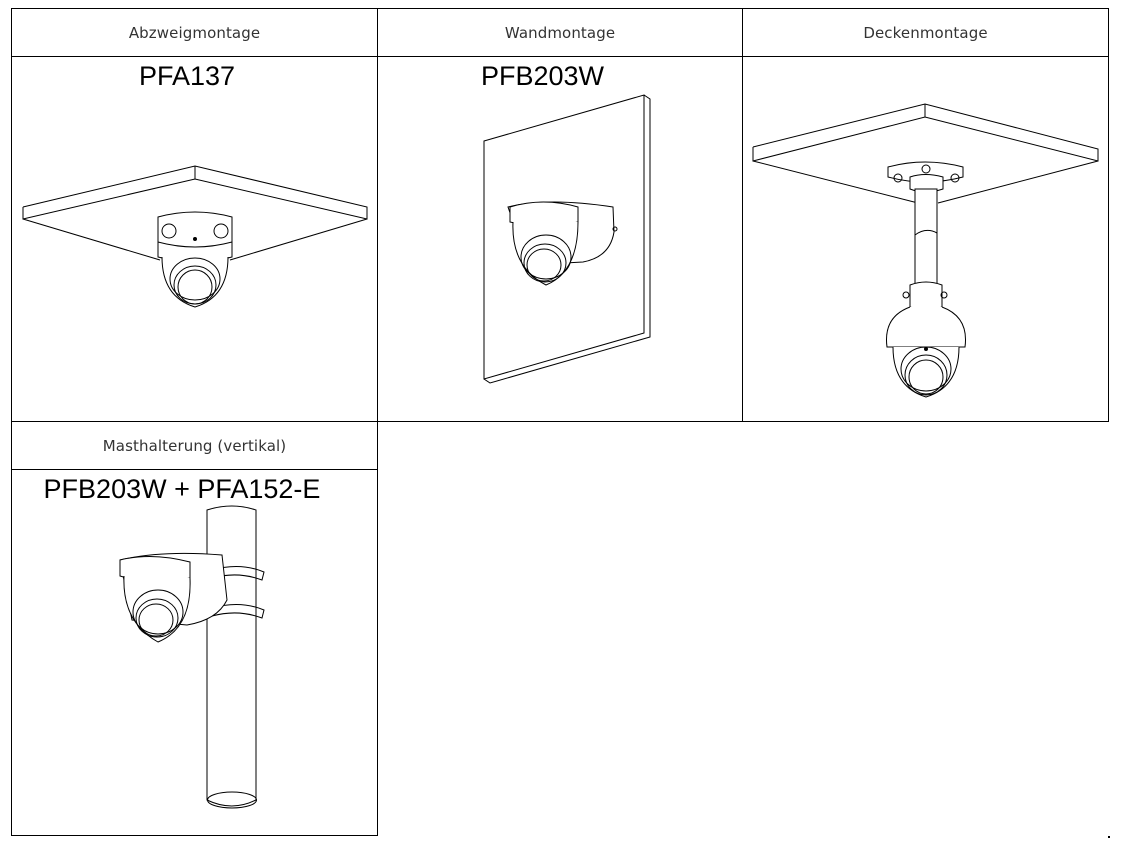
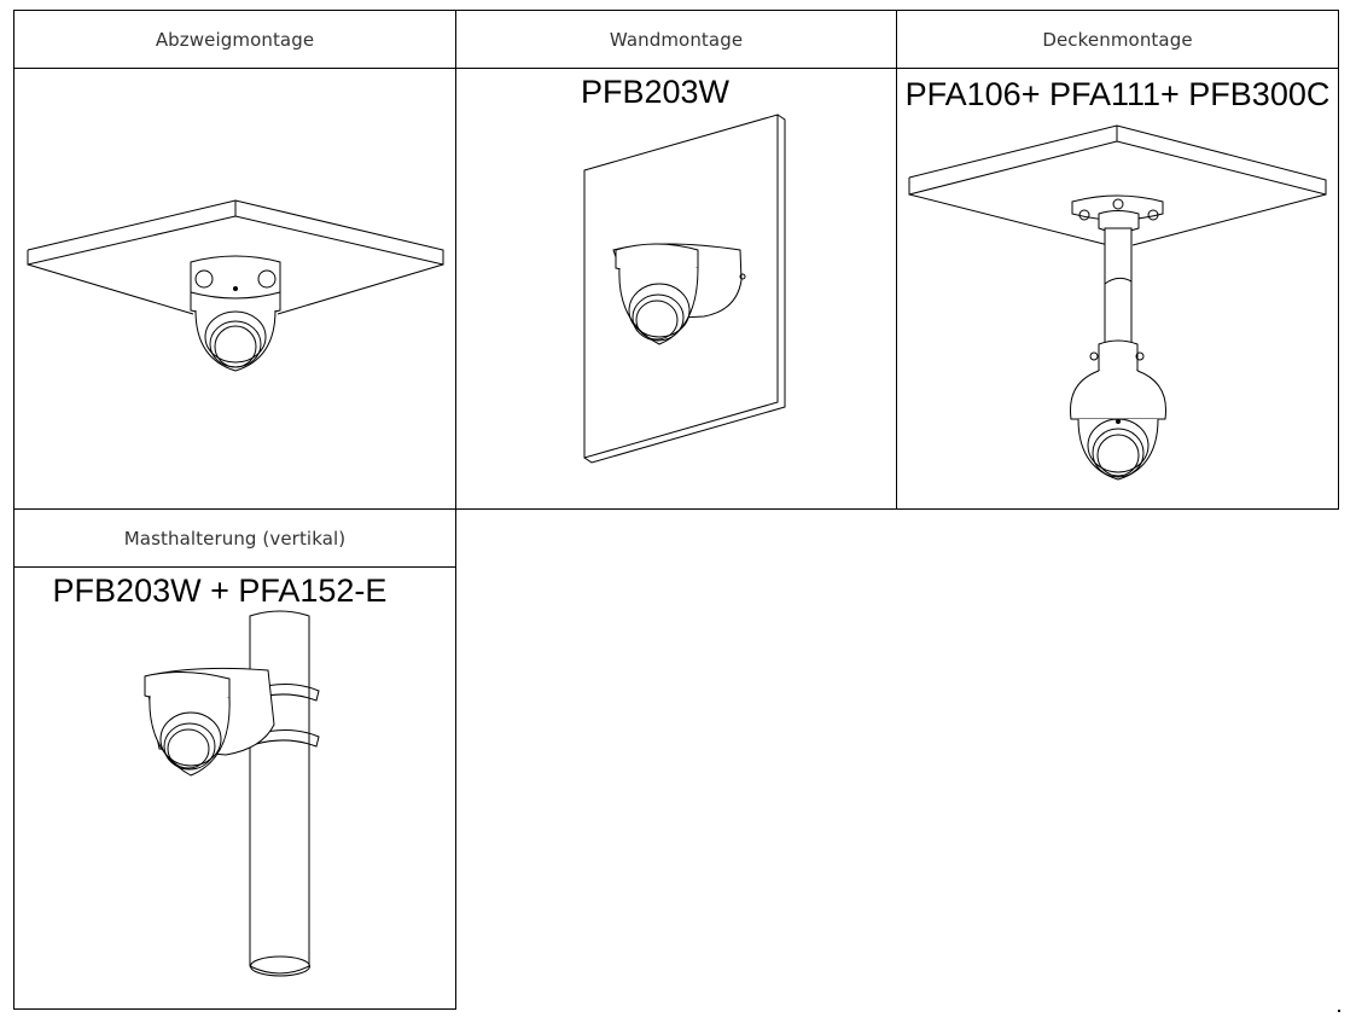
  Abzweigmontage
  Wandmontage
  Deckenmontage
- PFA137
  PFB203W
+ PFA106+ PFA111+ PFB300C
  Masthalterung (vertikal)
  PFB203W + PFA152-E
